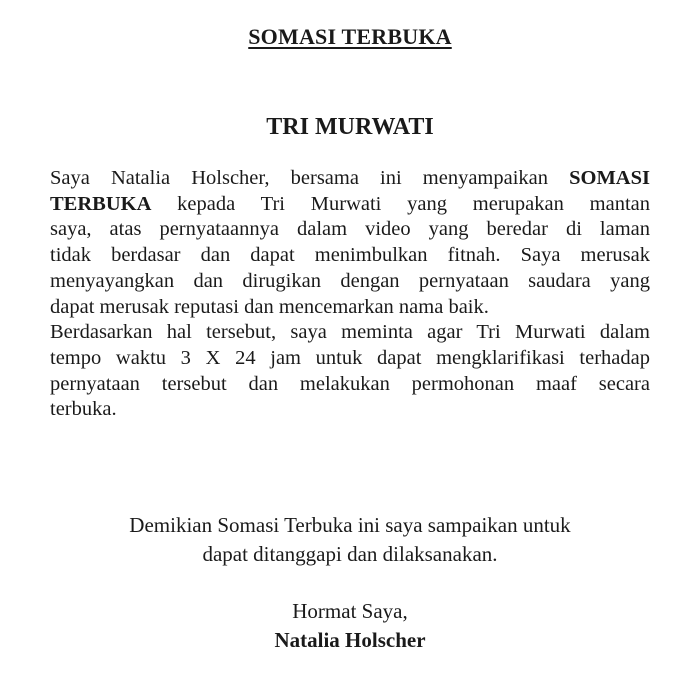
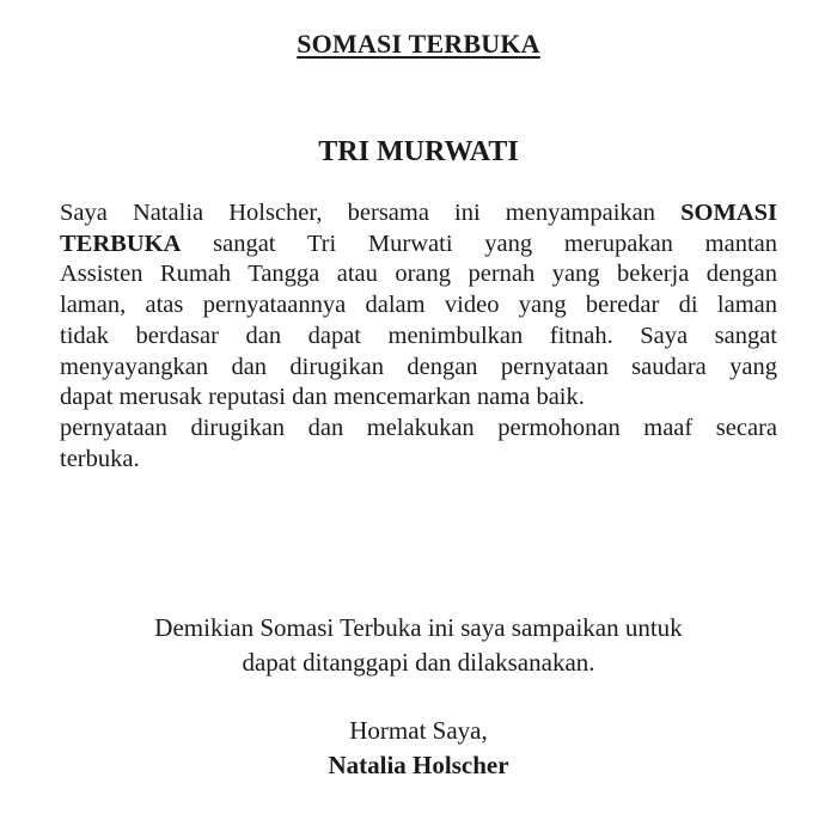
  SOMASI TERBUKA
  TRI MURWATI
  Saya Natalia Holscher, bersama ini menyampaikan SOMASI
- TERBUKA kepada Tri Murwati yang merupakan mantan
+ TERBUKA sangat Tri Murwati yang merupakan mantan
+ Assisten Rumah Tangga atau orang pernah yang bekerja dengan
- saya, atas pernyataannya dalam video yang beredar di laman
+ laman, atas pernyataannya dalam video yang beredar di laman
- tidak berdasar dan dapat menimbulkan fitnah. Saya merusak
+ tidak berdasar dan dapat menimbulkan fitnah. Saya sangat
  menyayangkan dan dirugikan dengan pernyataan saudara yang
  dapat merusak reputasi dan mencemarkan nama baik.
- Berdasarkan hal tersebut, saya meminta agar Tri Murwati dalam
- tempo waktu 3 X 24 jam untuk dapat mengklarifikasi terhadap
- pernyataan tersebut dan melakukan permohonan maaf secara
+ pernyataan dirugikan dan melakukan permohonan maaf secara
  terbuka.
  Demikian Somasi Terbuka ini saya sampaikan untuk
  dapat ditanggapi dan dilaksanakan.
  Hormat Saya,
  Natalia Holscher
